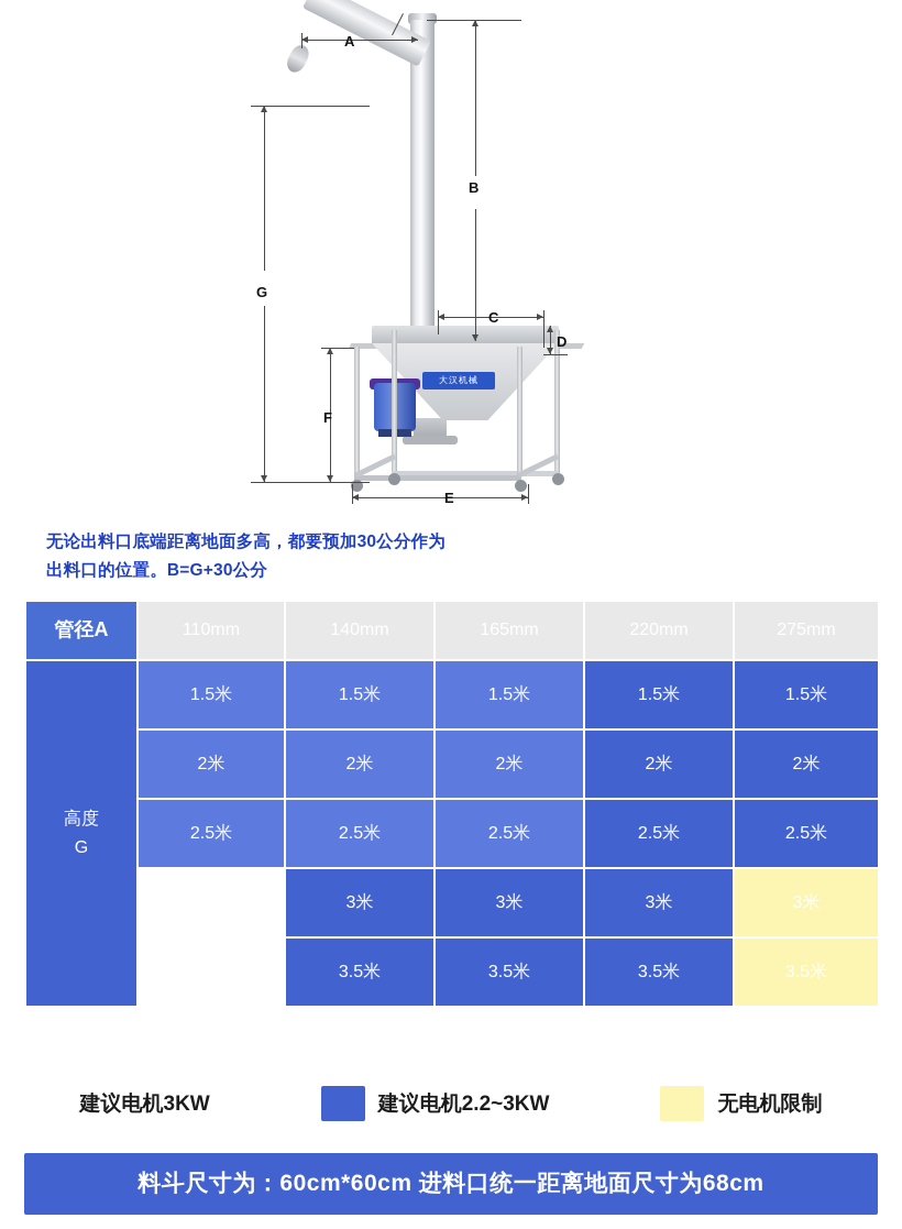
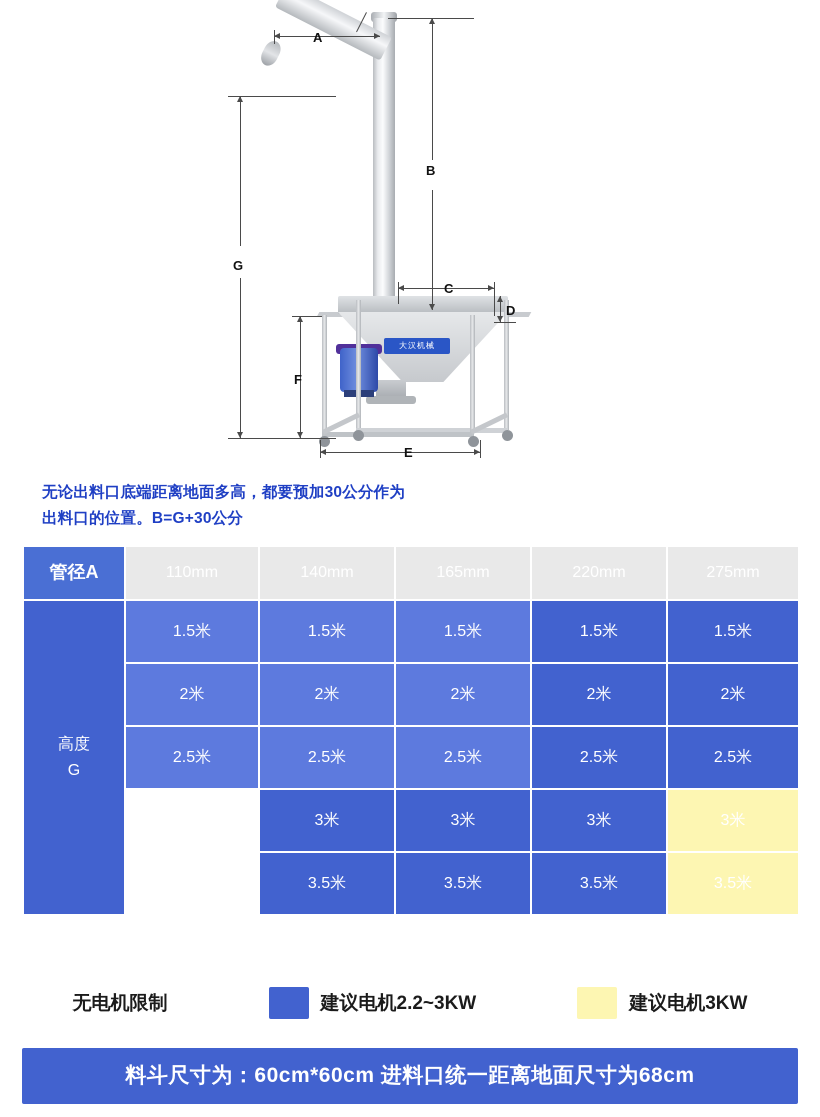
  大汉机械
  A
  B
  G
  C
  D
  F
  E
  无论出料口底端距离地面多高，都要预加30公分作为
  出料口的位置。B=G+30公分
  高度 G	1.5米	1.5米	1.5米	1.5米	1.5米
  2米	2米	2米	2米	2米
  2.5米	2.5米	2.5米	2.5米	2.5米
  	3米	3米	3米	3米
  	3.5米	3.5米	3.5米	3.5米
- 建议电机3KW
+ 无电机限制
  建议电机2.2~3KW
- 无电机限制
+ 建议电机3KW
  料斗尺寸为：60cm*60cm 进料口统一距离地面尺寸为68cm
